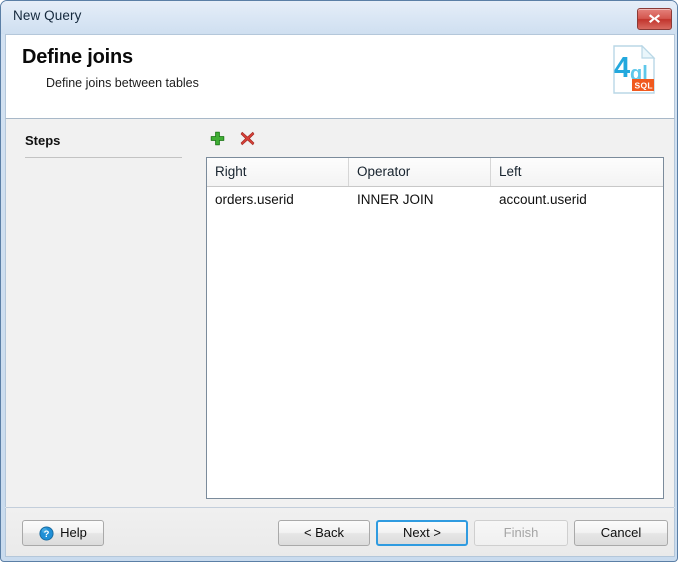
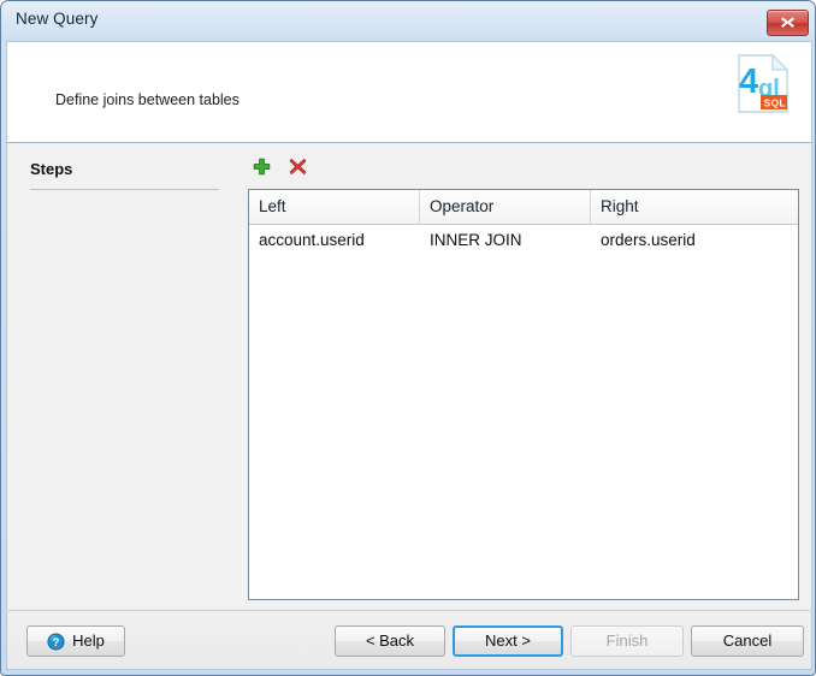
  New Query
- Define joins
  Define joins between tables
  4
  ql
  SQL
  Steps
- Right
+ Left
  Operator
- Left
+ Right
- orders.userid
+ account.userid
  INNER JOIN
- account.userid
+ orders.userid
  ?
  Help
  < Back
  Next >
  Finish
  Cancel
